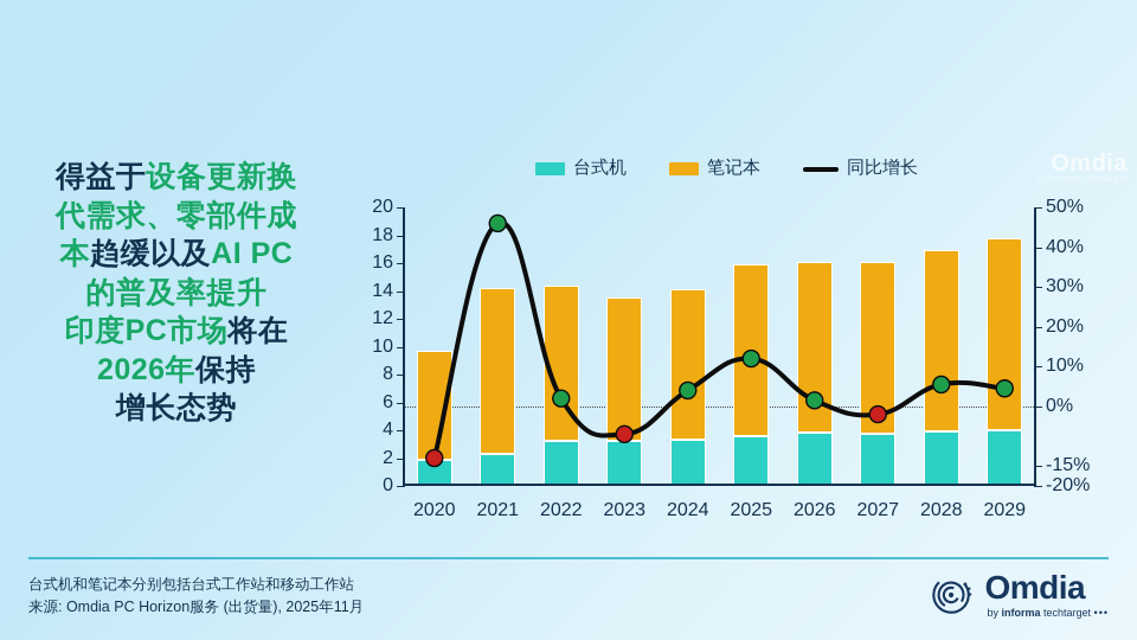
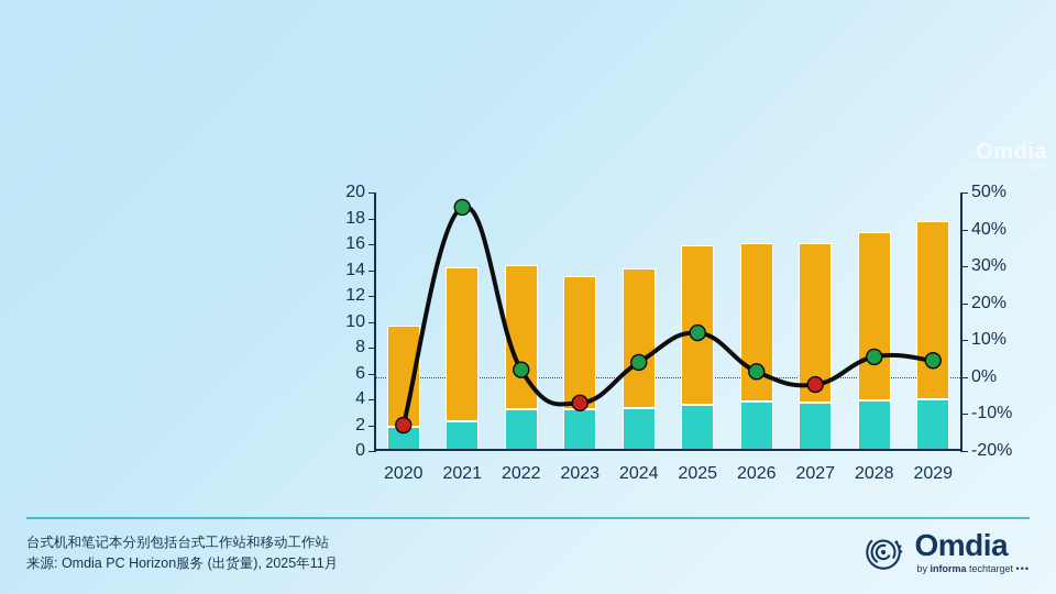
- 得益于设备更新换
- 代需求、零部件成
- 本趋缓以及AI PC
- 的普及率提升
- 印度PC市场将在
- 2026年保持
- 增长态势
- 台式机
- 笔记本
- 同比增长
  Omdia
  2020
  2021
  2022
  2023
  2024
  2025
  2026
  2027
  2028
  2029
  0
  2
  4
  6
  8
  10
  12
  14
  16
  18
  20
  -20%
- -15%
+ -10%
  0%
  10%
  20%
  30%
  40%
  50%
  台式机和笔记本分别包括台式工作站和移动工作站
  来源: Omdia PC Horizon服务 (出货量), 2025年11月
  Omdia
  by informa techtarget •••
